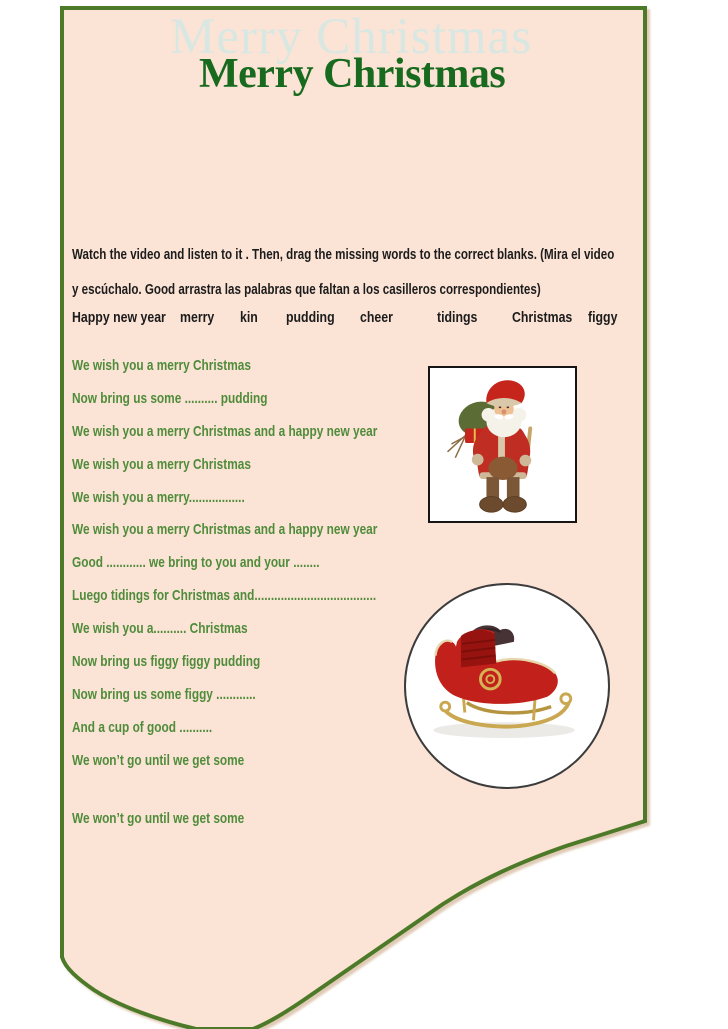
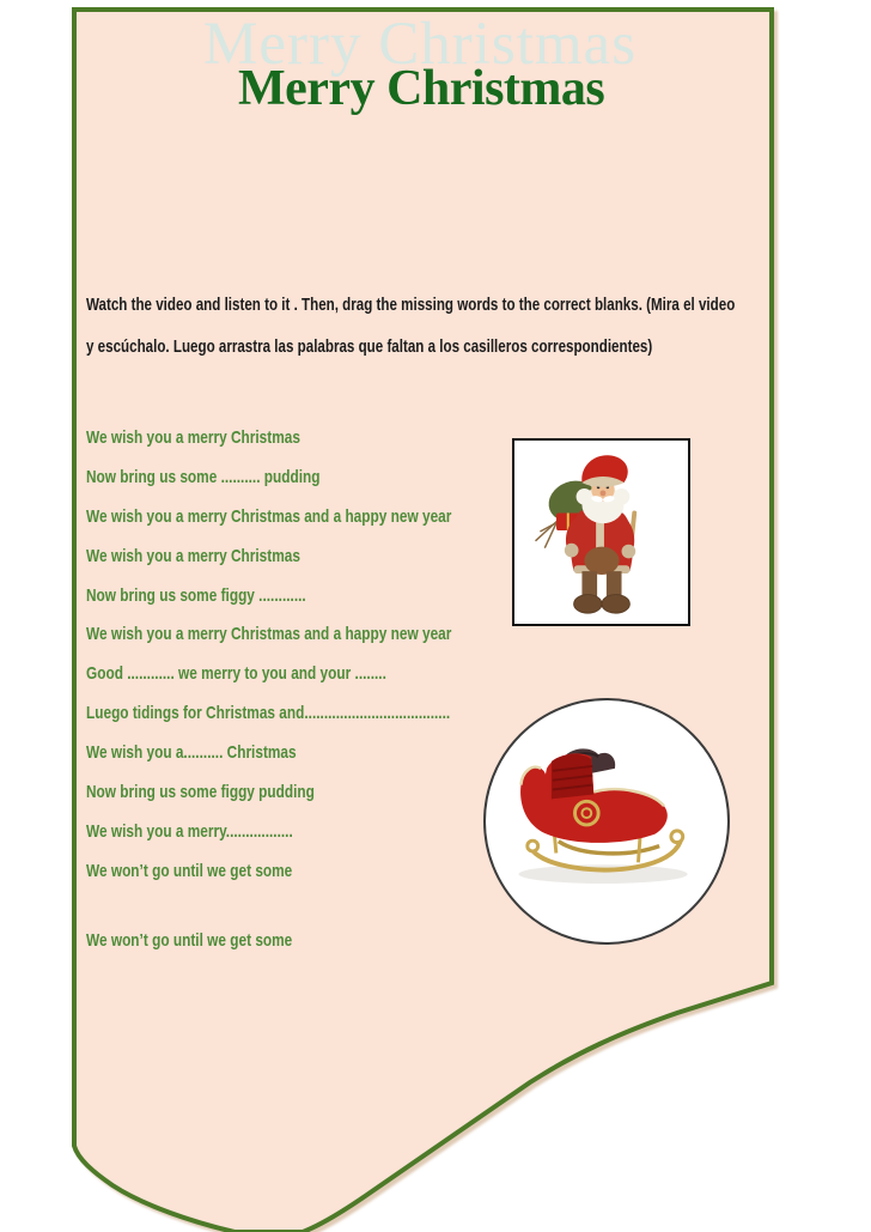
  Merry Christmas
  Merry Christmas
  Watch the video and listen to it . Then, drag the missing words to the correct blanks. (Mira el video
- y escúchalo. Good arrastra las palabras que faltan a los casilleros correspondientes)
+ y escúchalo. Luego arrastra las palabras que faltan a los casilleros correspondientes)
- Happy new year
- merry
- kin
- pudding
- cheer
- tidings
- Christmas
- figgy
  We wish you a merry Christmas
  Now bring us some .......... pudding
  We wish you a merry Christmas and a happy new year
  We wish you a merry Christmas
- We wish you a merry.................
+ Now bring us some figgy ............
  We wish you a merry Christmas and a happy new year
- Good ............ we bring to you and your ........
+ Good ............ we merry to you and your ........
  Luego tidings for Christmas and.....................................
  We wish you a.......... Christmas
- Now bring us figgy figgy pudding
+ Now bring us some figgy pudding
- Now bring us some figgy ............
+ We wish you a merry.................
- And a cup of good ..........
  We won’t go until we get some
  We won’t go until we get some
